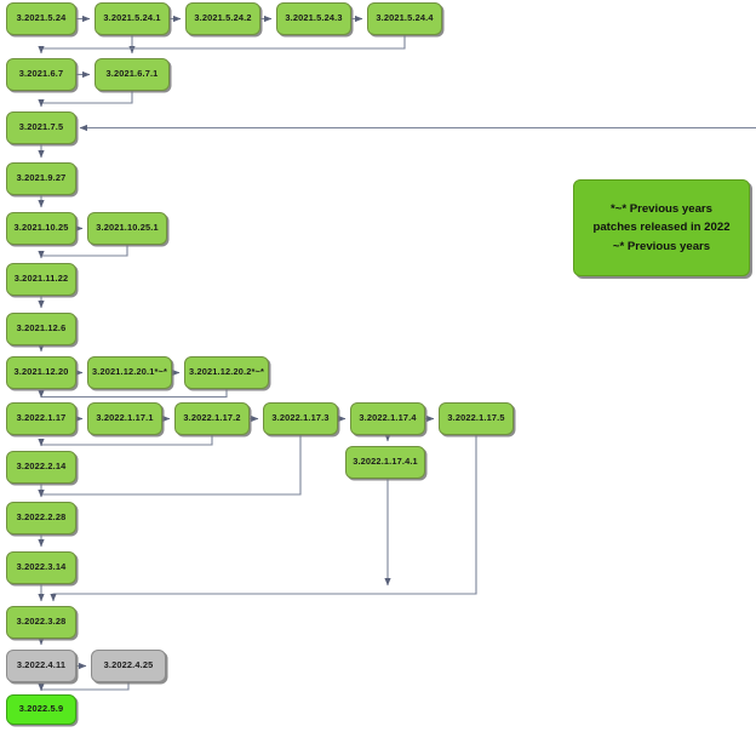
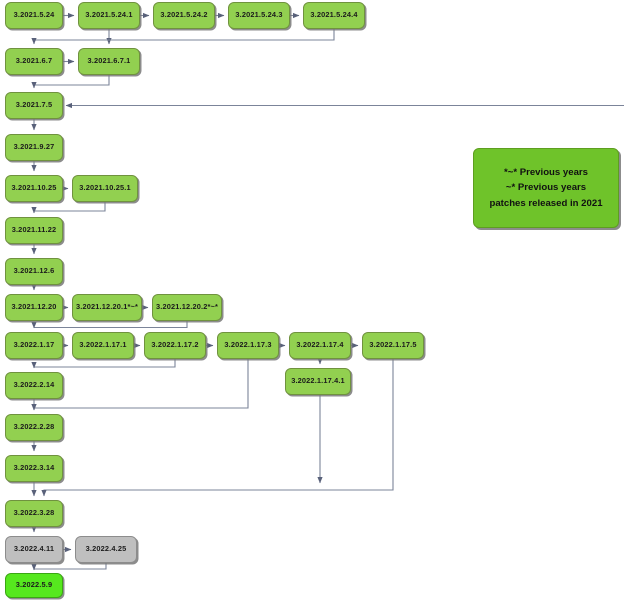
  3.2021.5.24
  3.2021.5.24.1
  3.2021.5.24.2
  3.2021.5.24.3
  3.2021.5.24.4
  3.2021.6.7
  3.2021.6.7.1
  3.2021.7.5
  3.2021.9.27
  3.2021.10.25
  3.2021.10.25.1
  3.2021.11.22
  3.2021.12.6
  3.2021.12.20
  3.2021.12.20.1*~*
  3.2021.12.20.2*~*
  3.2022.1.17
  3.2022.1.17.1
  3.2022.1.17.2
  3.2022.1.17.3
  3.2022.1.17.4
  3.2022.1.17.5
  3.2022.1.17.4.1
  3.2022.2.14
  3.2022.2.28
  3.2022.3.14
  3.2022.3.28
  3.2022.4.11
  3.2022.4.25
  3.2022.5.9
  *~* Previous years
- patches released in 2022
  ~* Previous years
+ patches released in 2021
